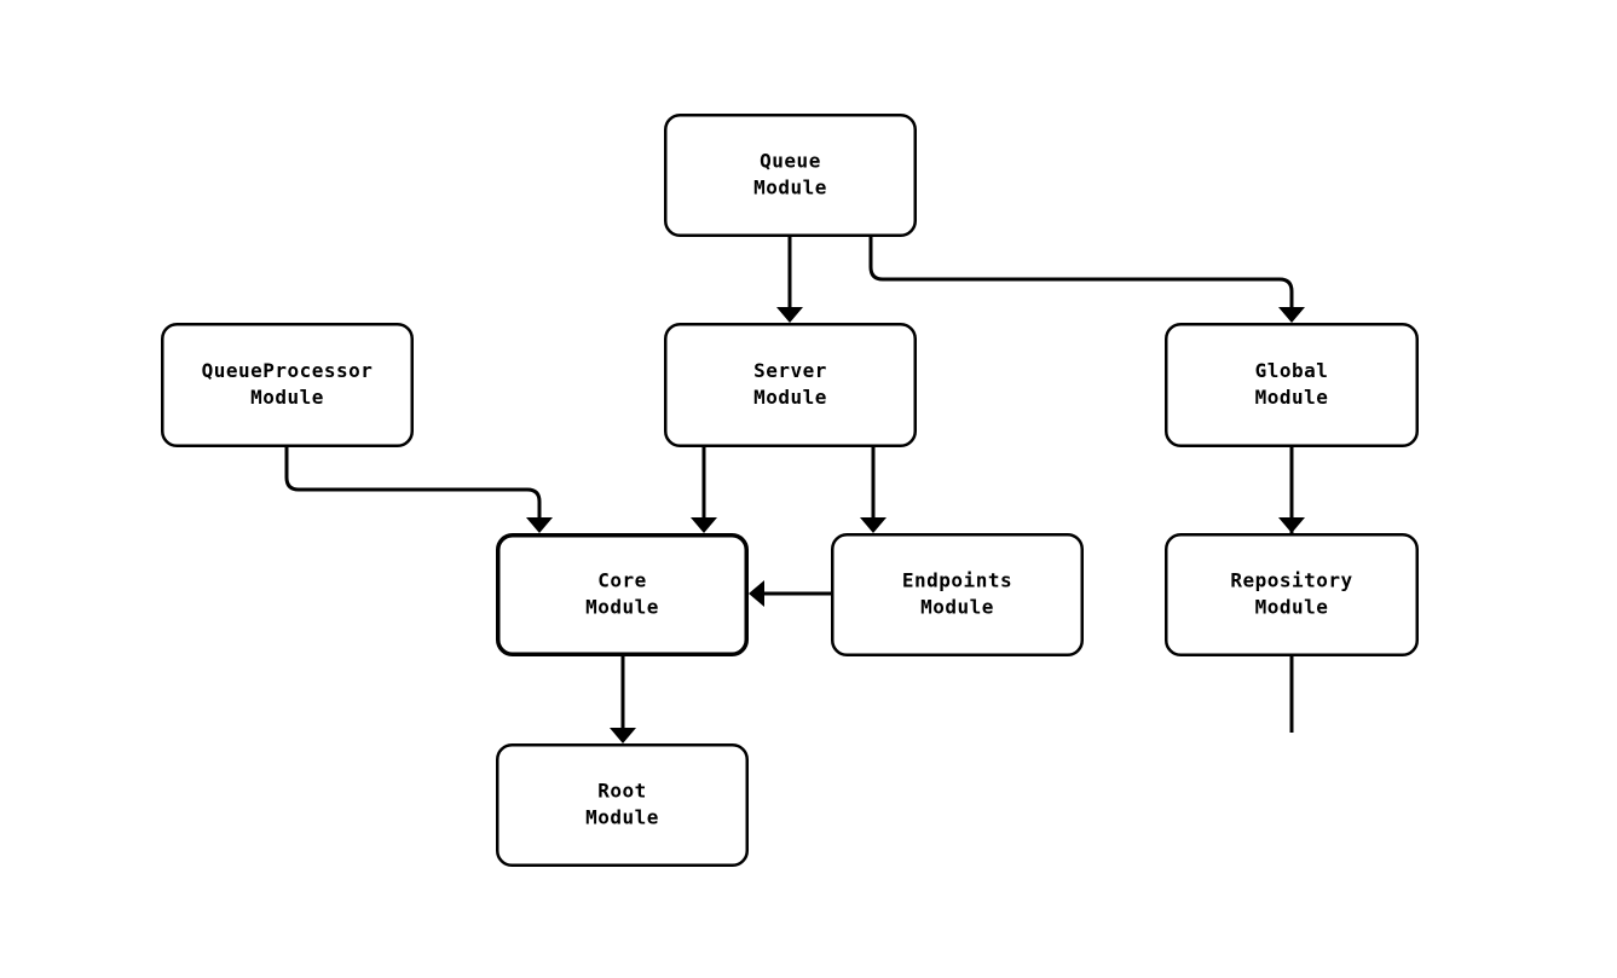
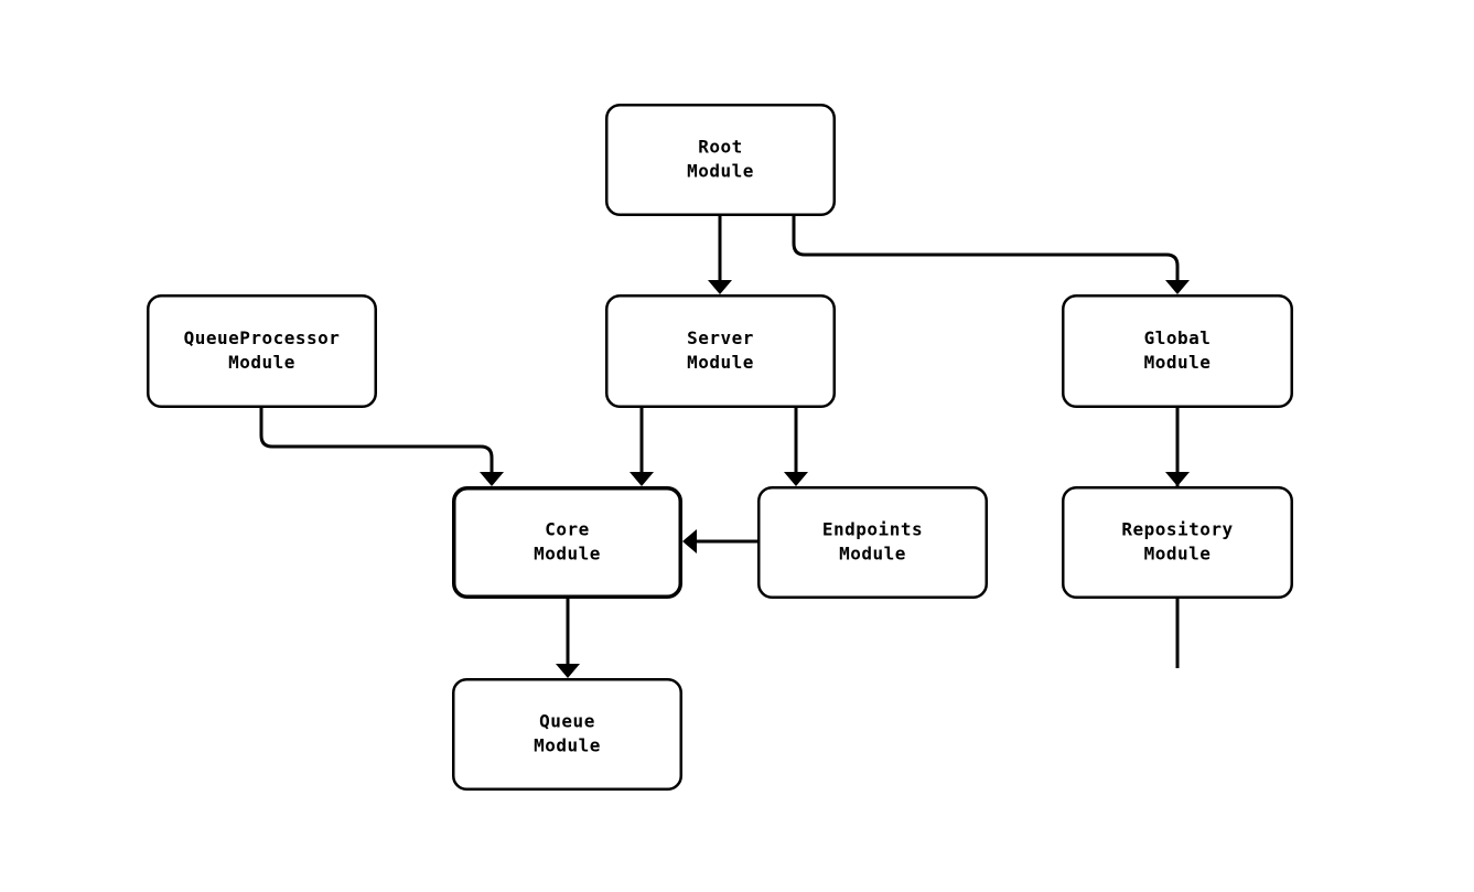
- Queue
+ Root
  Module
  QueueProcessor
  Module
  Server
  Module
  Global
  Module
  Core
  Module
  Endpoints
  Module
  Repository
  Module
- Root
+ Queue
  Module
